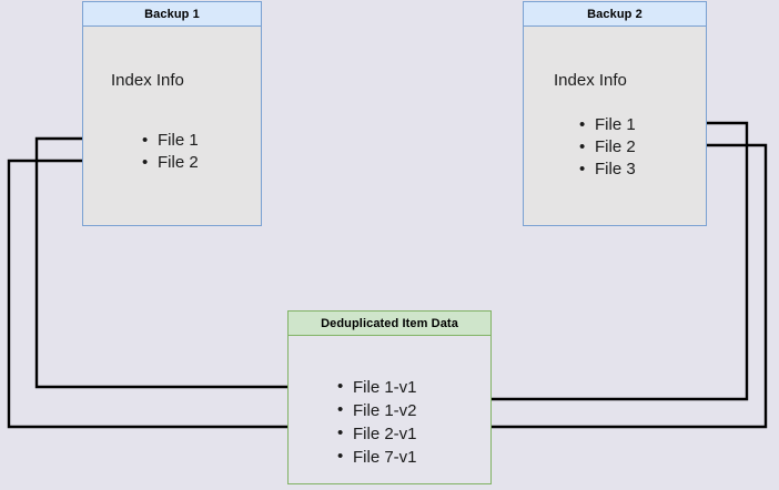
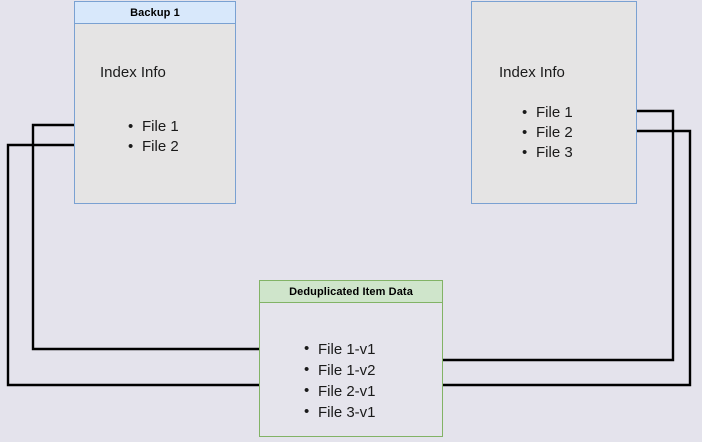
  Backup 1
  Index Info
  File 1
  File 2
- Backup 2
  Index Info
  File 1
  File 2
  File 3
  Deduplicated Item Data
  File 1-v1
  File 1-v2
  File 2-v1
- File 7-v1
+ File 3-v1
